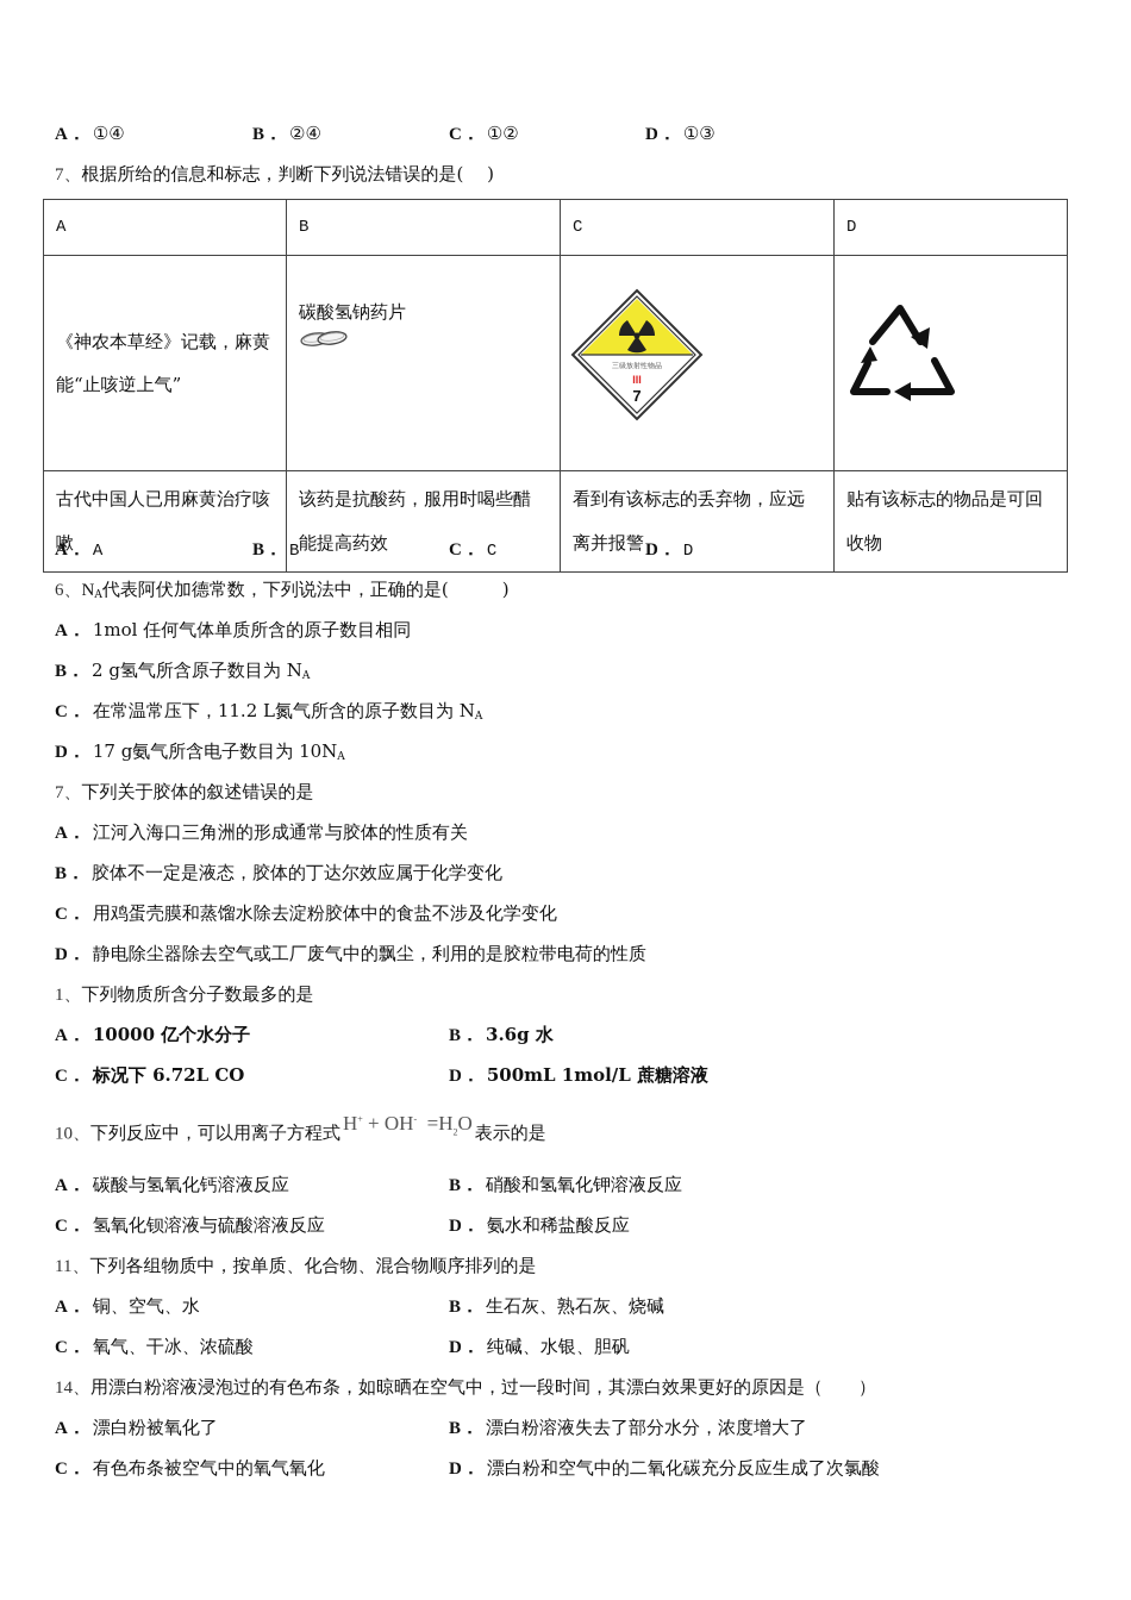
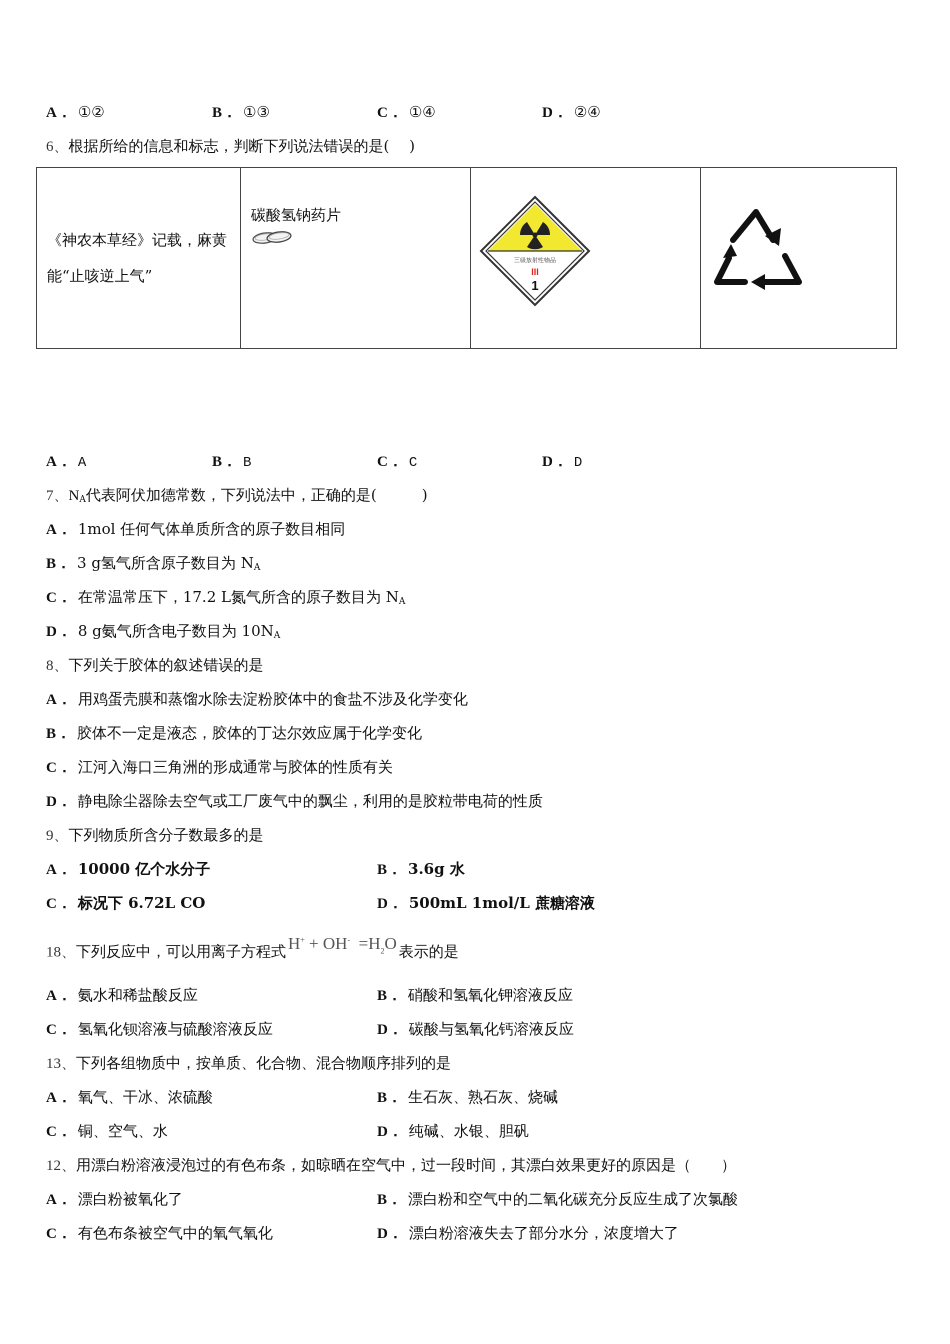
- A． ①④
+ A． ①②
- B． ②④
+ B． ①③
- C． ①②
+ C． ①④
- D． ①③
+ D． ②④
- 7、根据所给的信息和标志，判断下列说法错误的是( )
+ 6、根据所给的信息和标志，判断下列说法错误的是( )
- A	B	C	D
- 《神农本草经》记载，麻黄能“止咳逆上气”	碳酸氢钠药片	III 7
+ 《神农本草经》记载，麻黄能“止咳逆上气”	碳酸氢钠药片	III 1
- 古代中国人已用麻黄治疗咳嗽	该药是抗酸药，服用时喝些醋能提高药效	看到有该标志的丢弃物，应远离并报警	贴有该标志的物品是可回收物
  A． A
  B． B
  C． C
  D． D
- 6、NA代表阿伏加德常数，下列说法中，正确的是( )
+ 7、NA代表阿伏加德常数，下列说法中，正确的是( )
  A． 1mol 任何气体单质所含的原子数目相同
- B． 2 g氢气所含原子数目为 NA
+ B． 3 g氢气所含原子数目为 NA
- C． 在常温常压下，11.2 L氮气所含的原子数目为 NA
+ C． 在常温常压下，17.2 L氮气所含的原子数目为 NA
- D． 17 g氨气所含电子数目为 10NA
+ D． 8 g氨气所含电子数目为 10NA
- 7、下列关于胶体的叙述错误的是
+ 8、下列关于胶体的叙述错误的是
- A． 江河入海口三角洲的形成通常与胶体的性质有关
+ A． 用鸡蛋壳膜和蒸馏水除去淀粉胶体中的食盐不涉及化学变化
  B． 胶体不一定是液态，胶体的丁达尔效应属于化学变化
- C． 用鸡蛋壳膜和蒸馏水除去淀粉胶体中的食盐不涉及化学变化
+ C． 江河入海口三角洲的形成通常与胶体的性质有关
  D． 静电除尘器除去空气或工厂废气中的飘尘，利用的是胶粒带电荷的性质
- 1、下列物质所含分子数最多的是
+ 9、下列物质所含分子数最多的是
  A． 10000 亿个水分子
  B． 3.6g 水
  C． 标况下 6.72L CO
  D． 500mL 1mol/L 蔗糖溶液
- 10、下列反应中，可以用离子方程式H+ + OH- =H2O表示的是
+ 18、下列反应中，可以用离子方程式H+ + OH- =H2O表示的是
- A． 碳酸与氢氧化钙溶液反应
+ A． 氨水和稀盐酸反应
  B． 硝酸和氢氧化钾溶液反应
  C． 氢氧化钡溶液与硫酸溶液反应
- D． 氨水和稀盐酸反应
+ D． 碳酸与氢氧化钙溶液反应
- 11、下列各组物质中，按单质、化合物、混合物顺序排列的是
+ 13、下列各组物质中，按单质、化合物、混合物顺序排列的是
- A． 铜、空气、水
+ A． 氧气、干冰、浓硫酸
  B． 生石灰、熟石灰、烧碱
- C． 氧气、干冰、浓硫酸
+ C． 铜、空气、水
  D． 纯碱、水银、胆矾
- 14、用漂白粉溶液浸泡过的有色布条，如晾晒在空气中，过一段时间，其漂白效果更好的原因是（ ）
+ 12、用漂白粉溶液浸泡过的有色布条，如晾晒在空气中，过一段时间，其漂白效果更好的原因是（ ）
  A． 漂白粉被氧化了
- B． 漂白粉溶液失去了部分水分，浓度增大了
+ B． 漂白粉和空气中的二氧化碳充分反应生成了次氯酸
  C． 有色布条被空气中的氧气氧化
- D． 漂白粉和空气中的二氧化碳充分反应生成了次氯酸
+ D． 漂白粉溶液失去了部分水分，浓度增大了
